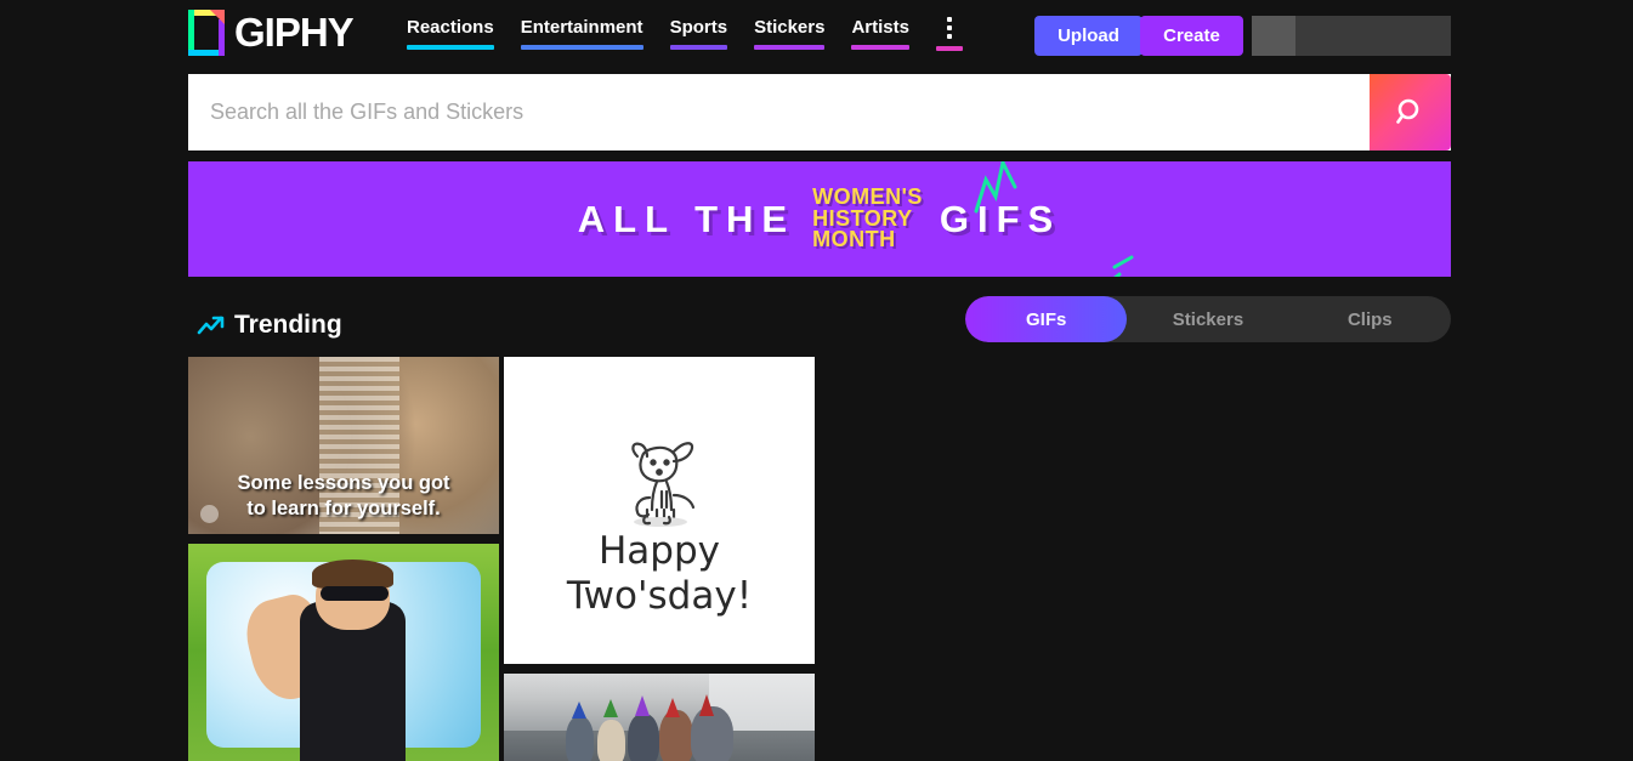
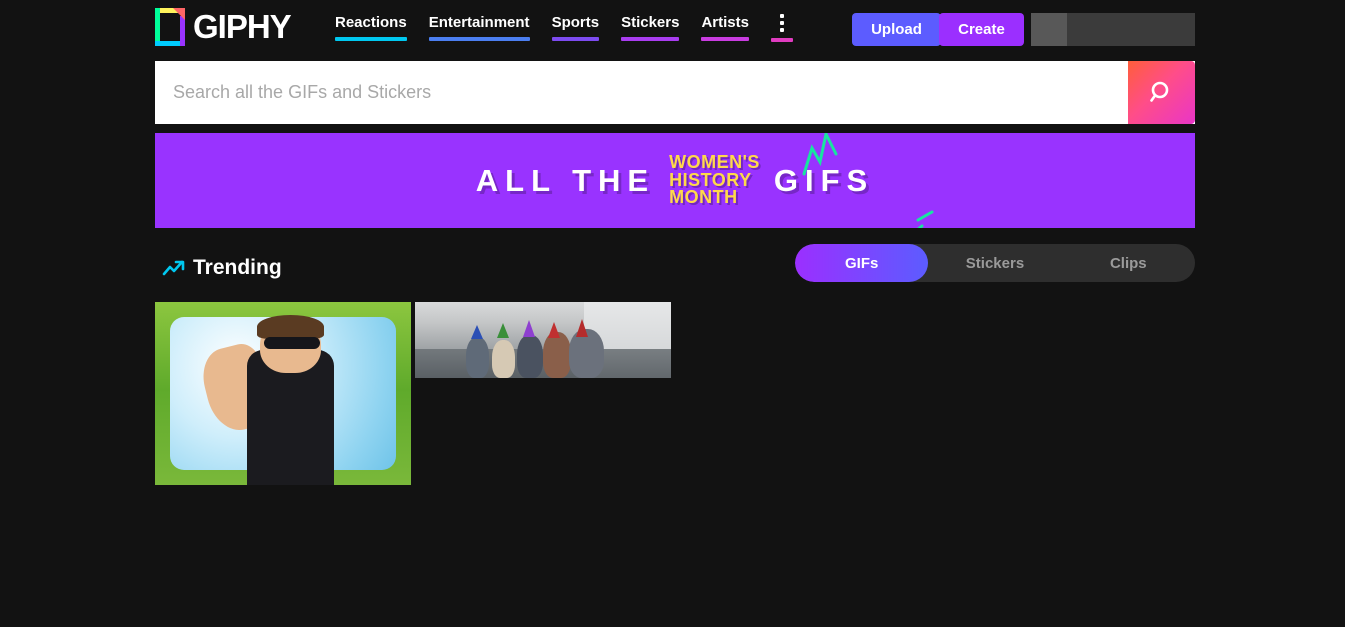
  GIPHY
  Reactions
  Entertainment
  Sports
  Stickers
  Artists
  Upload
  Create
  Search all the GIFs and Stickers
  ALL THE
  WOMEN'S
  HISTORY
  MONTH
  GIFS
  Trending
  GIFs
  Stickers
  Clips
- Some lessons you got
- to learn for yourself.
- Happy
- Two'sday!
